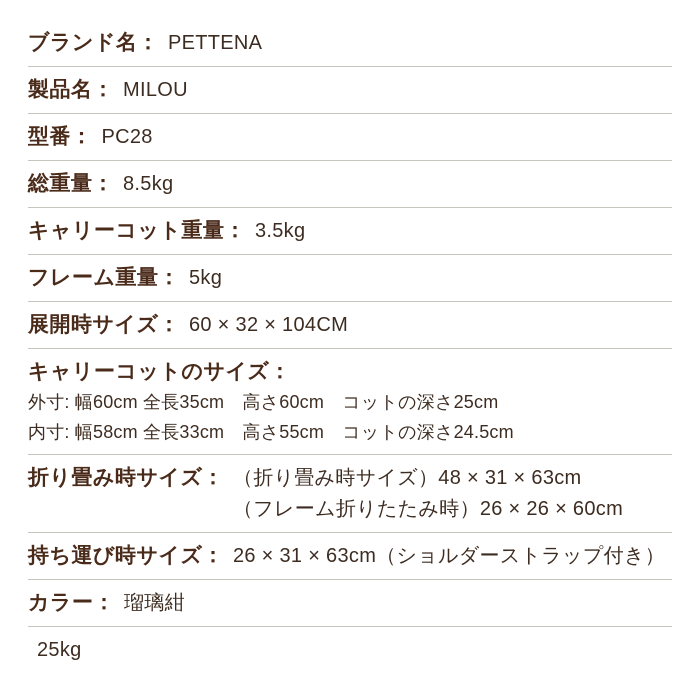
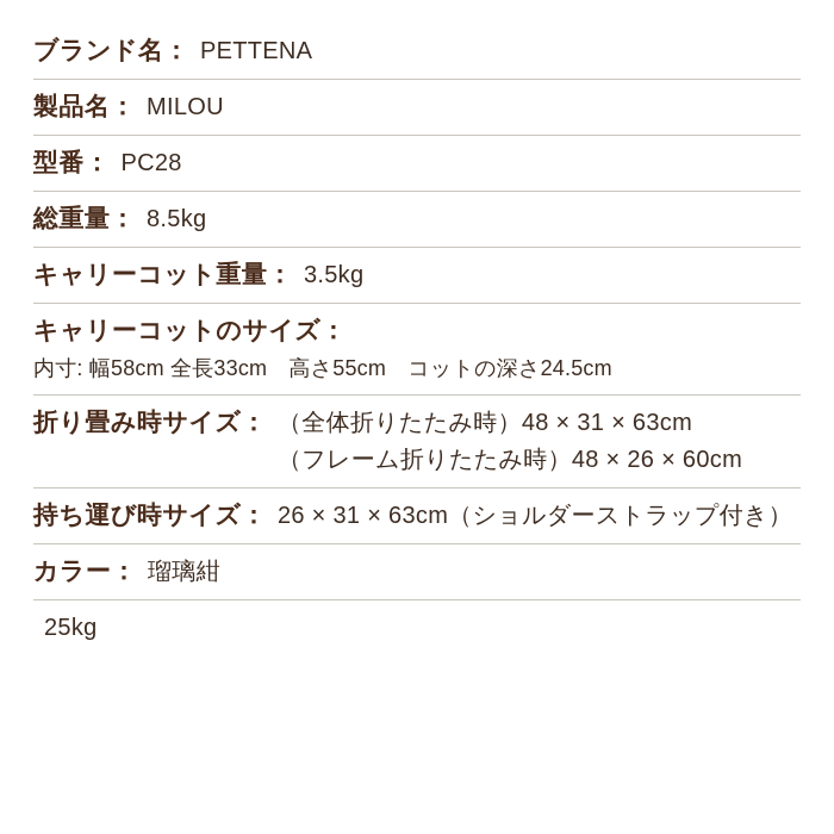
  ブランド名：
  PETTENA
  製品名：
  MILOU
  型番：
  PC28
  総重量：
  8.5kg
  キャリーコット重量：
  3.5kg
- フレーム重量：
- 5kg
- 展開時サイズ：
- 60 × 32 × 104CM
  キャリーコットのサイズ：
- 外寸: 幅60cm 全長35cm 高さ60cm コットの深さ25cm
  内寸: 幅58cm 全長33cm 高さ55cm コットの深さ24.5cm
  折り畳み時サイズ：
- （折り畳み時サイズ）48 × 31 × 63cm
+ （全体折りたたみ時）48 × 31 × 63cm
- （フレーム折りたたみ時）26 × 26 × 60cm
+ （フレーム折りたたみ時）48 × 26 × 60cm
  持ち運び時サイズ：
  26 × 31 × 63cm（ショルダーストラップ付き）
  カラー：
  瑠璃紺
  25kg
